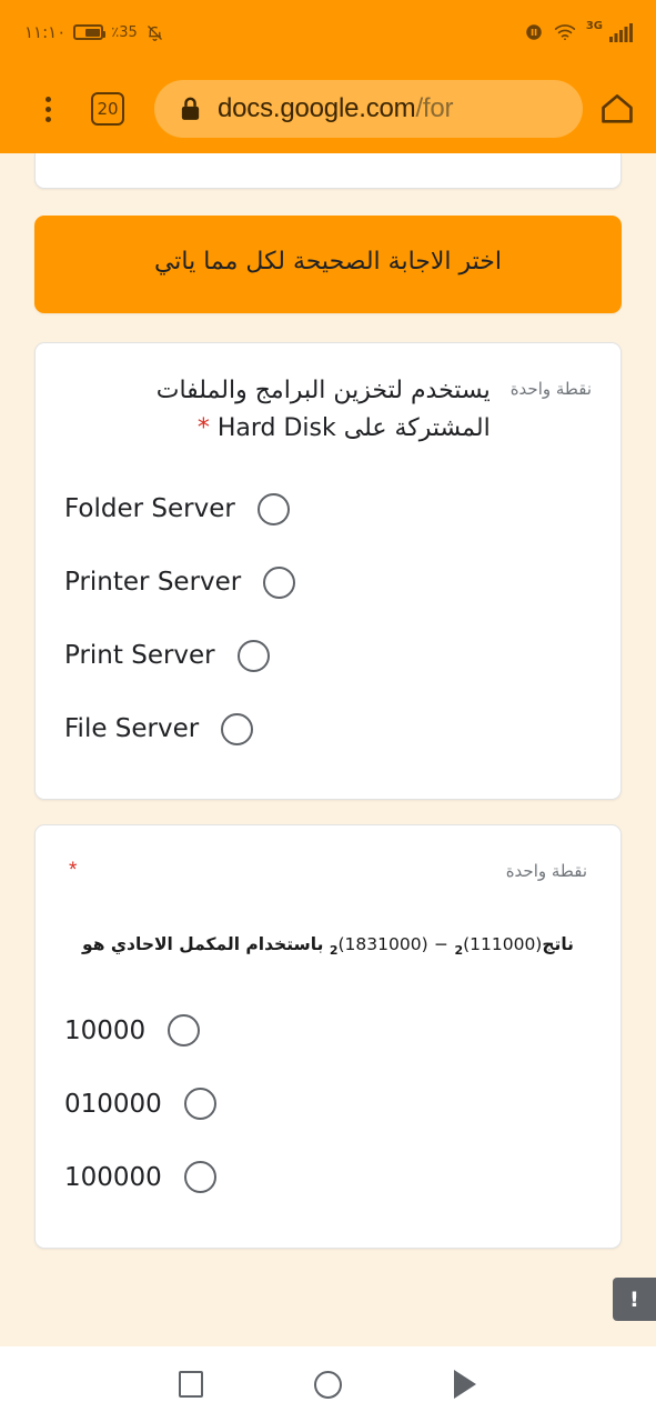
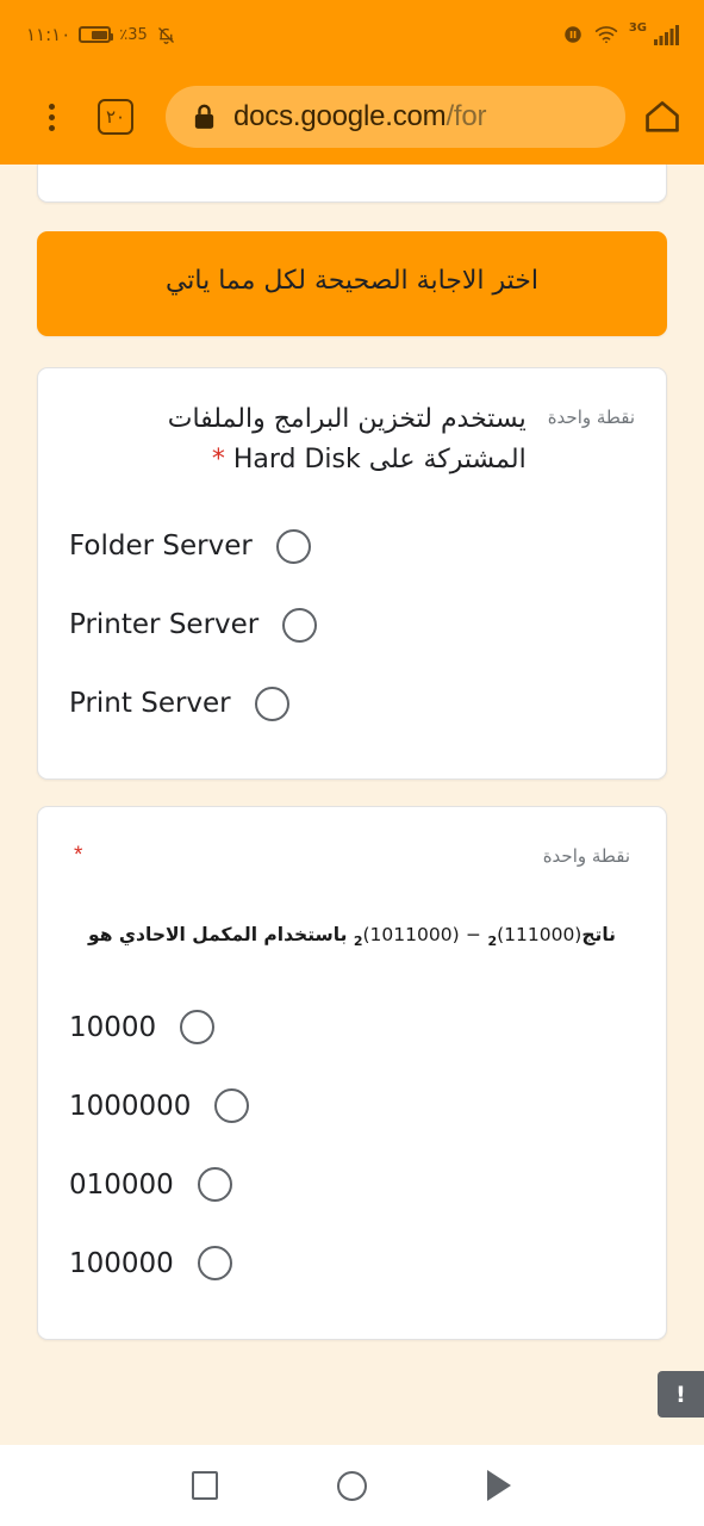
  ١١:١٠
  ٪35
  3G
- 20
+ ٢٠
  docs.google.com/for
  اختر الاجابة الصحيحة لكل مما ياتي
  يستخدم لتخزين البرامج والملفات
  المشتركة على Hard Disk *
  نقطة واحدة
  Folder Server
  Printer Server
  Print Server
- File Server
  نقطة واحدة
  *
- ناتج(111000)2 − (1831000)2 باستخدام المكمل الاحادي هو
+ ناتج(111000)2 − (1011000)2 باستخدام المكمل الاحادي هو
  10000
+ 1000000
  010000
  100000
  !
